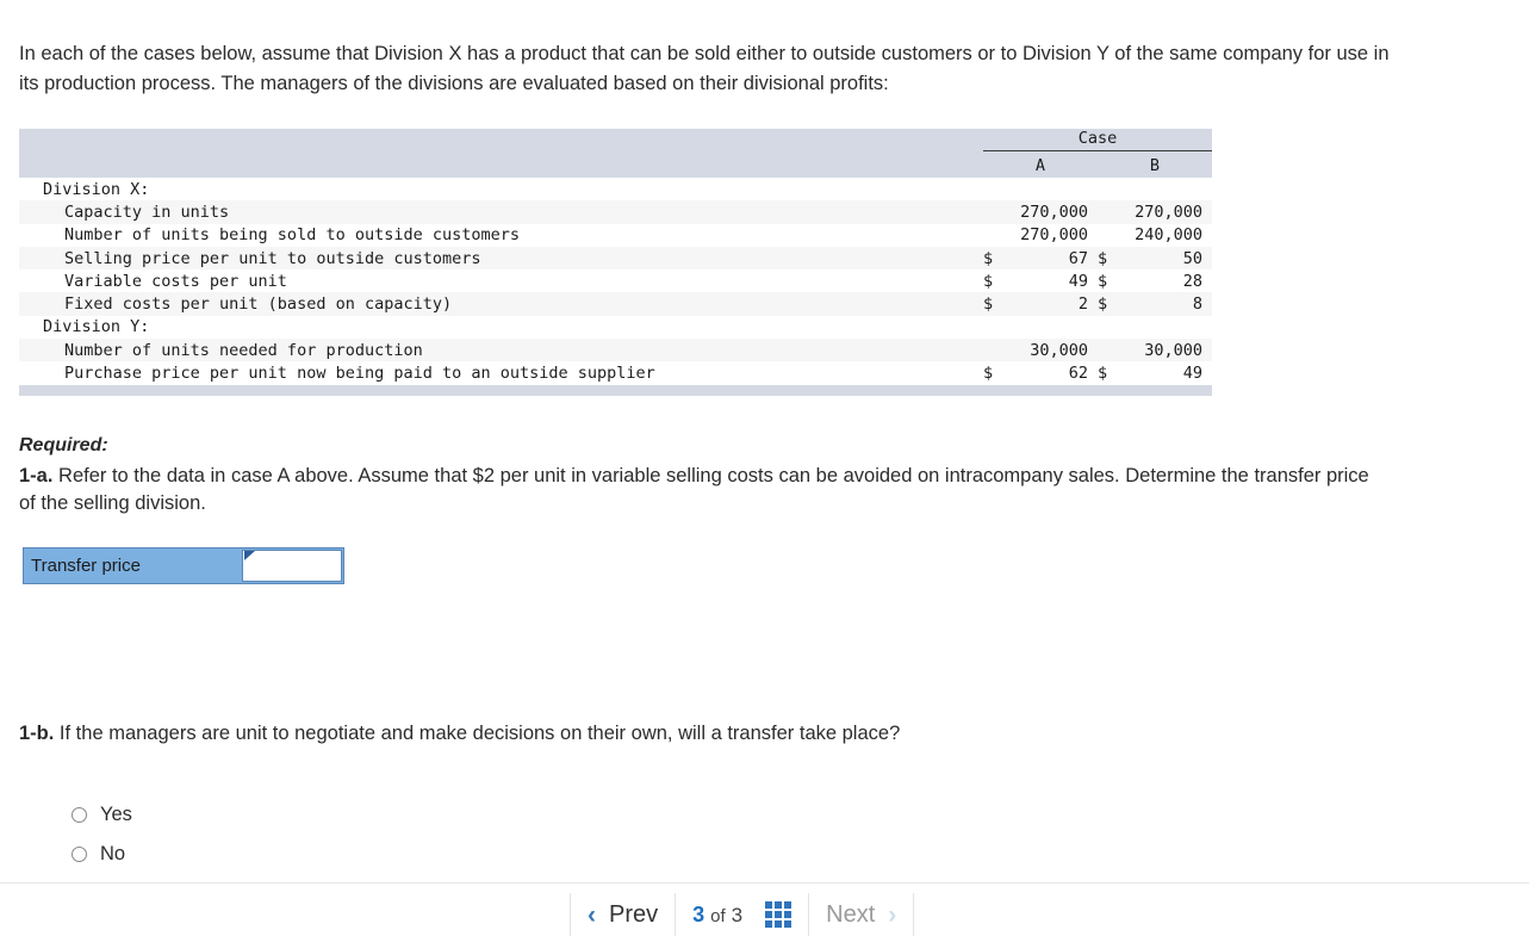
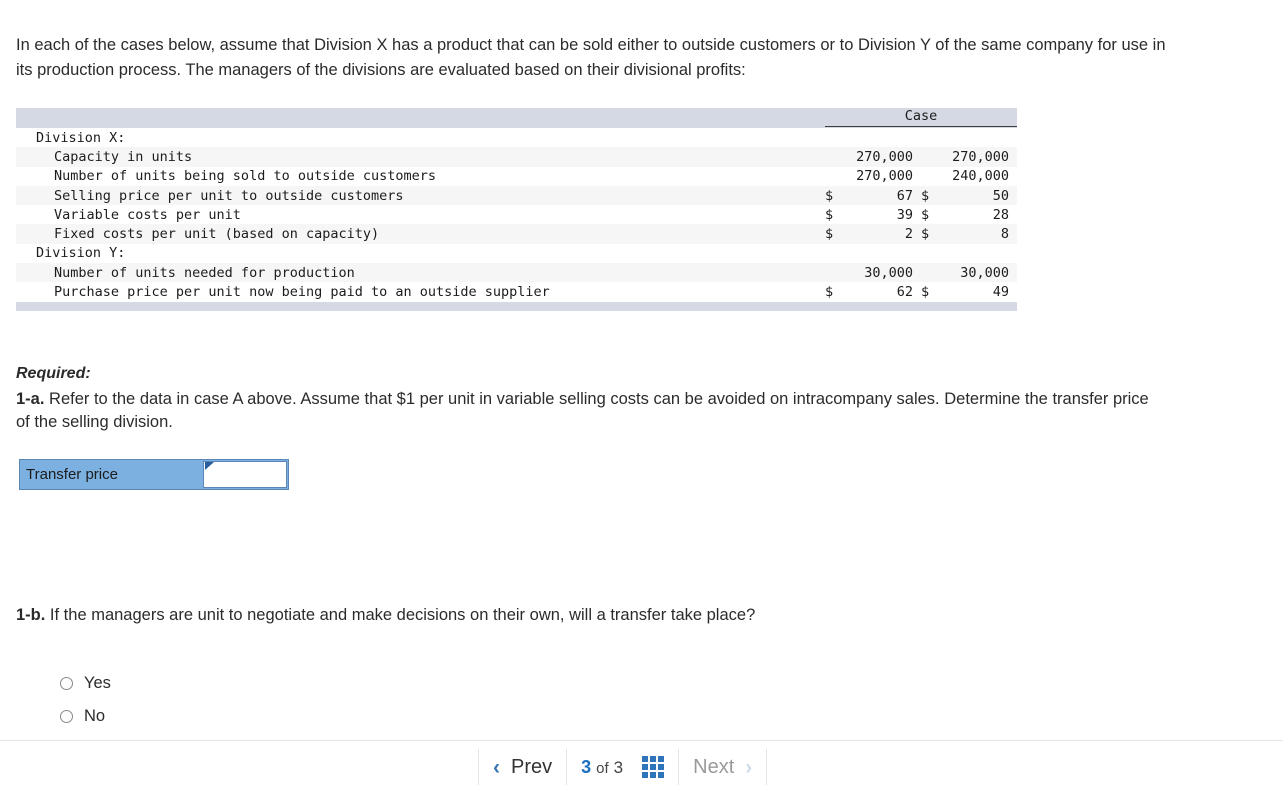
  In each of the cases below, assume that Division X has a product that can be sold either to outside customers or to Division Y of the same company for use in its production process. The managers of the divisions are evaluated based on their divisional profits:
  		Case
- 		A	B
  Division X:
  Capacity in units			270,000		270,000
  Number of units being sold to outside customers			270,000		240,000
  Selling price per unit to outside customers		$	67	$	50
- Variable costs per unit		$	49	$	28
+ Variable costs per unit		$	39	$	28
  Fixed costs per unit (based on capacity)		$	2	$	8
  Division Y:
  Number of units needed for production			30,000		30,000
  Purchase price per unit now being paid to an outside supplier		$	62	$	49
  Required:
- 1-a. Refer to the data in case A above. Assume that $2 per unit in variable selling costs can be avoided on intracompany sales. Determine the transfer price of the selling division.
+ 1-a. Refer to the data in case A above. Assume that $1 per unit in variable selling costs can be avoided on intracompany sales. Determine the transfer price of the selling division.
  Transfer price
  1-b. If the managers are unit to negotiate and make decisions on their own, will a transfer take place?
  Yes
  No
  ‹
  Prev
  3
  of
  3
  Next
  ›
